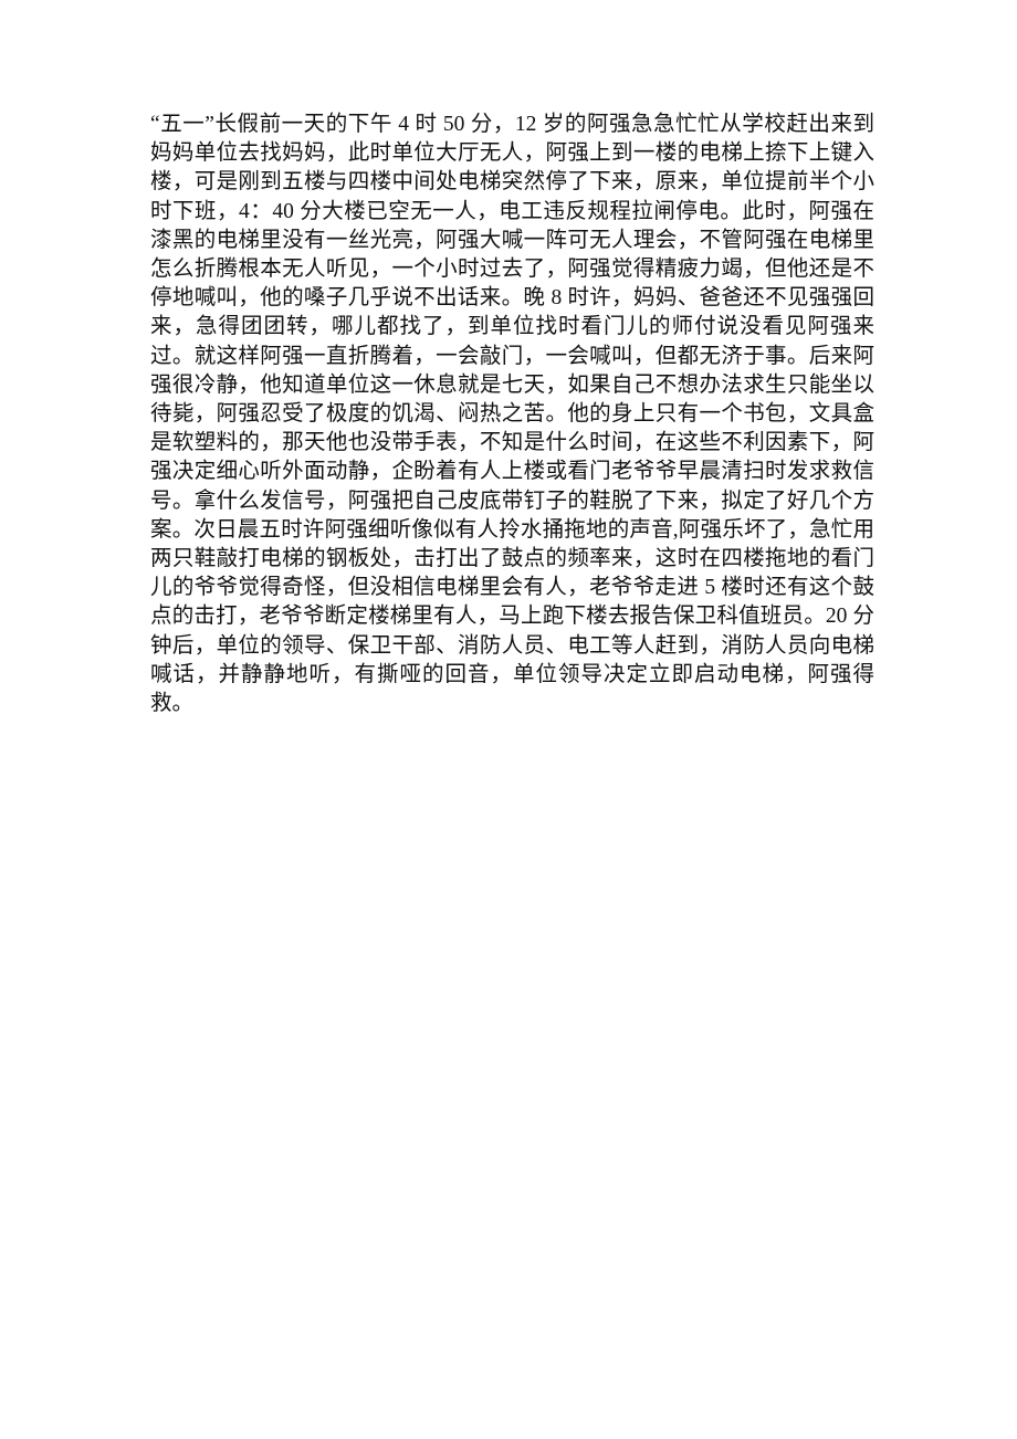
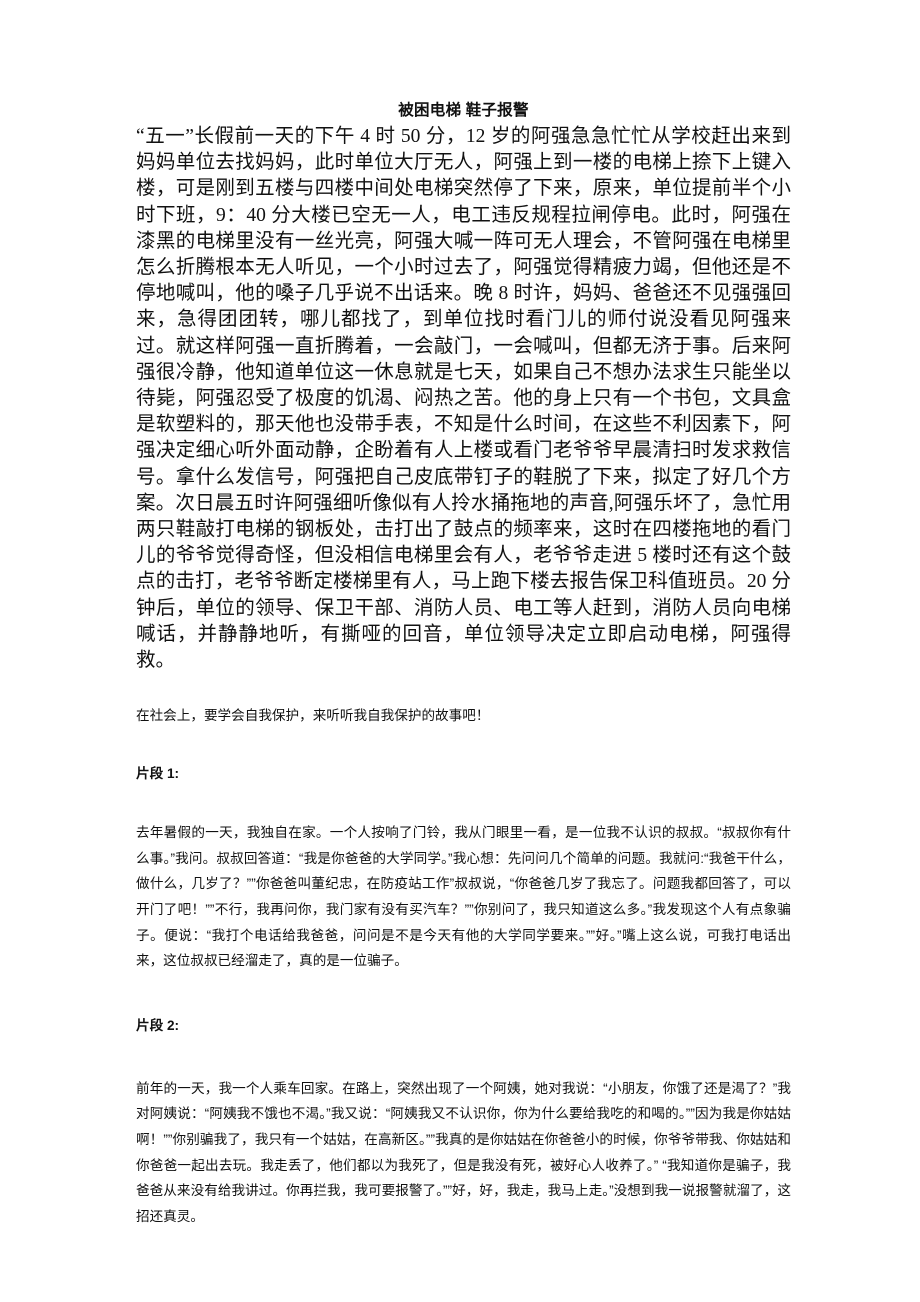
+ 被困电梯 鞋子报警
- “五一”长假前一天的下午 4 时 50 分，12 岁的阿强急急忙忙从学校赶出来到妈妈单位去找妈妈，此时单位大厅无人，阿强上到一楼的电梯上捺下上键入楼，可是刚到五楼与四楼中间处电梯突然停了下来，原来，单位提前半个小时下班，4：40 分大楼已空无一人，电工违反规程拉闸停电。此时，阿强在漆黑的电梯里没有一丝光亮，阿强大喊一阵可无人理会，不管阿强在电梯里怎么折腾根本无人听见，一个小时过去了，阿强觉得精疲力竭，但他还是不停地喊叫，他的嗓子几乎说不出话来。晚 8 时许，妈妈、爸爸还不见强强回来，急得团团转，哪儿都找了，到单位找时看门儿的师付说没看见阿强来过。就这样阿强一直折腾着，一会敲门，一会喊叫，但都无济于事。后来阿强很冷静，他知道单位这一休息就是七天，如果自己不想办法求生只能坐以待毙，阿强忍受了极度的饥渴、闷热之苦。他的身上只有一个书包，文具盒是软塑料的，那天他也没带手表，不知是什么时间，在这些不利因素下，阿强决定细心听外面动静，企盼着有人上楼或看门老爷爷早晨清扫时发求救信号。拿什么发信号，阿强把自己皮底带钉子的鞋脱了下来，拟定了好几个方案。次日晨五时许阿强细听像似有人拎水捅拖地的声音,阿强乐坏了，急忙用两只鞋敲打电梯的钢板处，击打出了鼓点的频率来，这时在四楼拖地的看门儿的爷爷觉得奇怪，但没相信电梯里会有人，老爷爷走进 5 楼时还有这个鼓点的击打，老爷爷断定楼梯里有人，马上跑下楼去报告保卫科值班员。20 分钟后，单位的领导、保卫干部、消防人员、电工等人赶到，消防人员向电梯喊话，并静静地听，有撕哑的回音，单位领导决定立即启动电梯，阿强得救。
+ “五一”长假前一天的下午 4 时 50 分，12 岁的阿强急急忙忙从学校赶出来到妈妈单位去找妈妈，此时单位大厅无人，阿强上到一楼的电梯上捺下上键入楼，可是刚到五楼与四楼中间处电梯突然停了下来，原来，单位提前半个小时下班，9：40 分大楼已空无一人，电工违反规程拉闸停电。此时，阿强在漆黑的电梯里没有一丝光亮，阿强大喊一阵可无人理会，不管阿强在电梯里怎么折腾根本无人听见，一个小时过去了，阿强觉得精疲力竭，但他还是不停地喊叫，他的嗓子几乎说不出话来。晚 8 时许，妈妈、爸爸还不见强强回来，急得团团转，哪儿都找了，到单位找时看门儿的师付说没看见阿强来过。就这样阿强一直折腾着，一会敲门，一会喊叫，但都无济于事。后来阿强很冷静，他知道单位这一休息就是七天，如果自己不想办法求生只能坐以待毙，阿强忍受了极度的饥渴、闷热之苦。他的身上只有一个书包，文具盒是软塑料的，那天他也没带手表，不知是什么时间，在这些不利因素下，阿强决定细心听外面动静，企盼着有人上楼或看门老爷爷早晨清扫时发求救信号。拿什么发信号，阿强把自己皮底带钉子的鞋脱了下来，拟定了好几个方案。次日晨五时许阿强细听像似有人拎水捅拖地的声音,阿强乐坏了，急忙用两只鞋敲打电梯的钢板处，击打出了鼓点的频率来，这时在四楼拖地的看门儿的爷爷觉得奇怪，但没相信电梯里会有人，老爷爷走进 5 楼时还有这个鼓点的击打，老爷爷断定楼梯里有人，马上跑下楼去报告保卫科值班员。20 分钟后，单位的领导、保卫干部、消防人员、电工等人赶到，消防人员向电梯喊话，并静静地听，有撕哑的回音，单位领导决定立即启动电梯，阿强得救。
+ 在社会上，要学会自我保护，来听听我自我保护的故事吧！
+ 片段 1:
+ 去年暑假的一天，我独自在家。一个人按响了门铃，我从门眼里一看，是一位我不认识的叔叔。“叔叔你有什么事。”我问。叔叔回答道：“我是你爸爸的大学同学。”我心想：先问问几个简单的问题。我就问:“我爸干什么，做什么，几岁了？””你爸爸叫董纪忠，在防疫站工作”叔叔说，“你爸爸几岁了我忘了。问题我都回答了，可以开门了吧！””不行，我再问你，我门家有没有买汽车？””你别问了，我只知道这么多。”我发现这个人有点象骗子。便说：“我打个电话给我爸爸，问问是不是今天有他的大学同学要来。””好。”嘴上这么说，可我打电话出来，这位叔叔已经溜走了，真的是一位骗子。
+ 片段 2:
+ 前年的一天，我一个人乘车回家。在路上，突然出现了一个阿姨，她对我说：“小朋友，你饿了还是渴了？”我对阿姨说：“阿姨我不饿也不渴。”我又说：“阿姨我又不认识你，你为什么要给我吃的和喝的。””因为我是你姑姑啊！””你别骗我了，我只有一个姑姑，在高新区。””我真的是你姑姑在你爸爸小的时候，你爷爷带我、你姑姑和你爸爸一起出去玩。我走丢了，他们都以为我死了，但是我没有死，被好心人收养了。” “我知道你是骗子，我爸爸从来没有给我讲过。你再拦我，我可要报警了。””好，好，我走，我马上走。”没想到我一说报警就溜了，这招还真灵。
